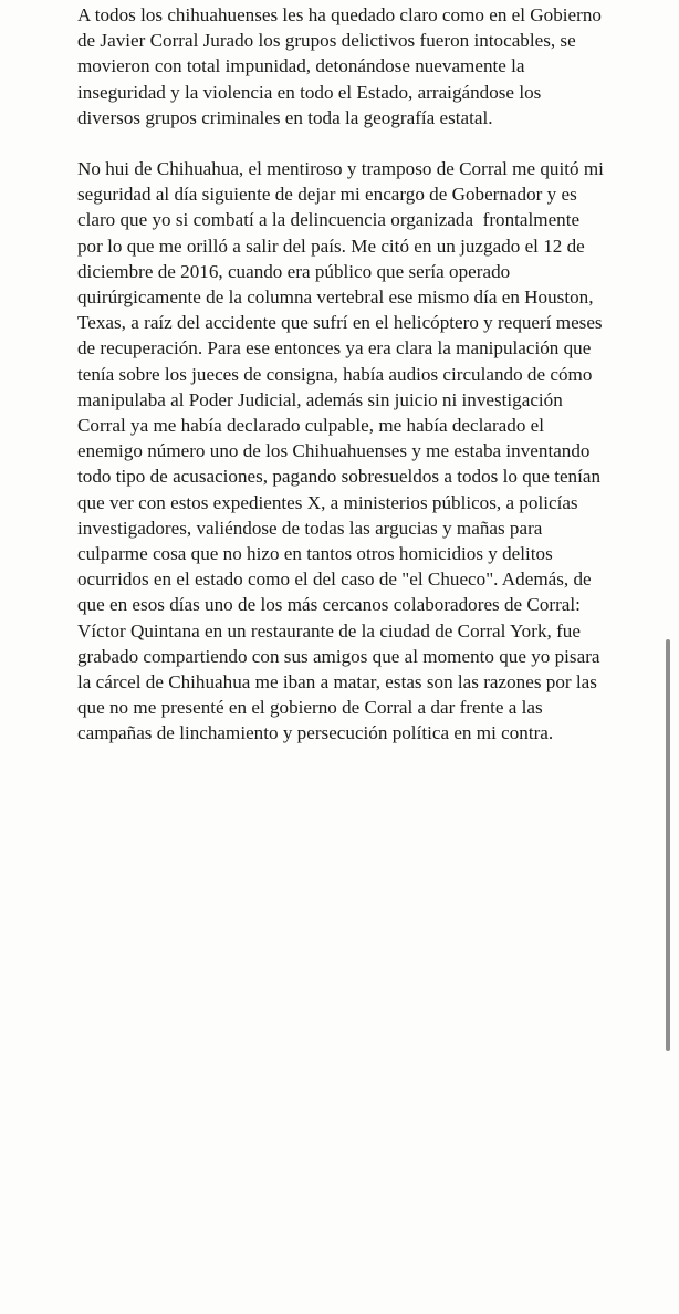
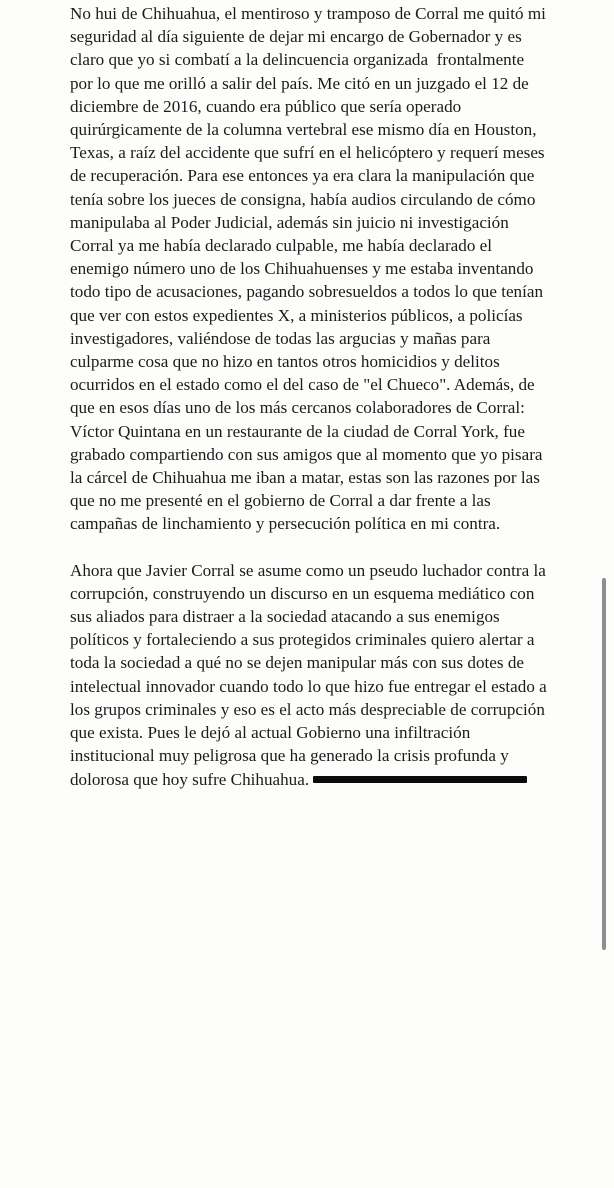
- A todos los chihuahuenses les ha quedado claro como en el Gobierno de Javier Corral Jurado los grupos delictivos fueron intocables, se movieron con total impunidad, detonándose nuevamente la inseguridad y la violencia en todo el Estado, arraigándose los diversos grupos criminales en toda la geografía estatal.
  No hui de Chihuahua, el mentiroso y tramposo de Corral me quitó mi seguridad al día siguiente de dejar mi encargo de Gobernador y es claro que yo si combatí a la delincuencia organizada frontalmente por lo que me orilló a salir del país. Me citó en un juzgado el 12 de diciembre de 2016, cuando era público que sería operado quirúrgicamente de la columna vertebral ese mismo día en Houston, Texas, a raíz del accidente que sufrí en el helicóptero y requerí meses de recuperación. Para ese entonces ya era clara la manipulación que tenía sobre los jueces de consigna, había audios circulando de cómo manipulaba al Poder Judicial, además sin juicio ni investigación Corral ya me había declarado culpable, me había declarado el enemigo número uno de los Chihuahuenses y me estaba inventando todo tipo de acusaciones, pagando sobresueldos a todos lo que tenían que ver con estos expedientes X, a ministerios públicos, a policías investigadores, valiéndose de todas las argucias y mañas para culparme cosa que no hizo en tantos otros homicidios y delitos ocurridos en el estado como el del caso de "el Chueco". Además, de que en esos días uno de los más cercanos colaboradores de Corral: Víctor Quintana en un restaurante de la ciudad de Corral York, fue grabado compartiendo con sus amigos que al momento que yo pisara la cárcel de Chihuahua me iban a matar, estas son las razones por las que no me presenté en el gobierno de Corral a dar frente a las campañas de linchamiento y persecución política en mi contra.
+ Ahora que Javier Corral se asume como un pseudo luchador contra la corrupción, construyendo un discurso en un esquema mediático con sus aliados para distraer a la sociedad atacando a sus enemigos políticos y fortaleciendo a sus protegidos criminales quiero alertar a toda la sociedad a qué no se dejen manipular más con sus dotes de intelectual innovador cuando todo lo que hizo fue entregar el estado a los grupos criminales y eso es el acto más despreciable de corrupción que exista. Pues le dejó al actual Gobierno una infiltración institucional muy peligrosa que ha generado la crisis profunda y dolorosa que hoy sufre Chihuahua.
